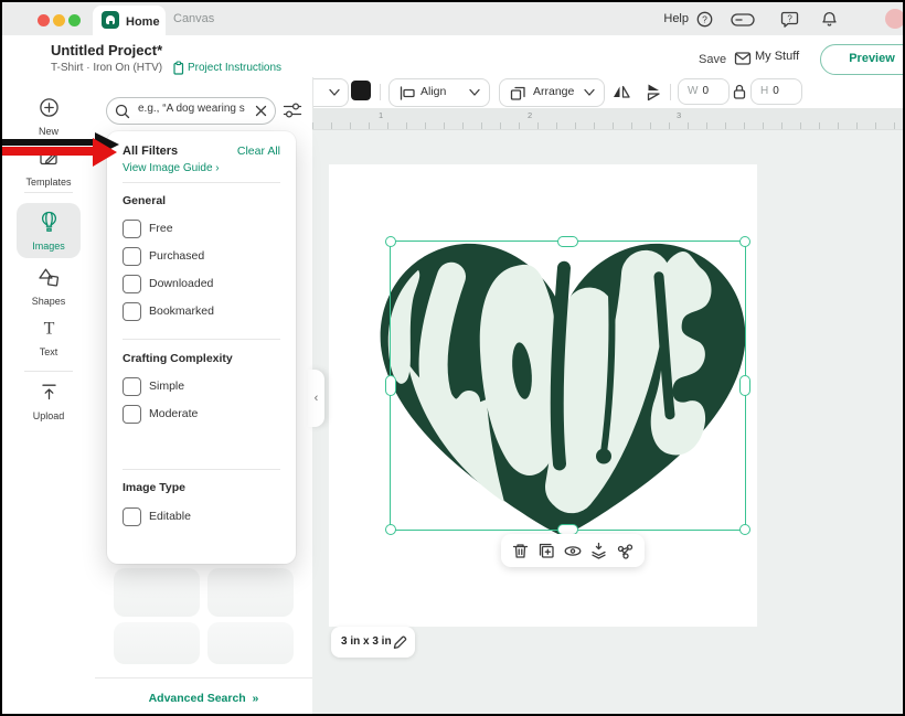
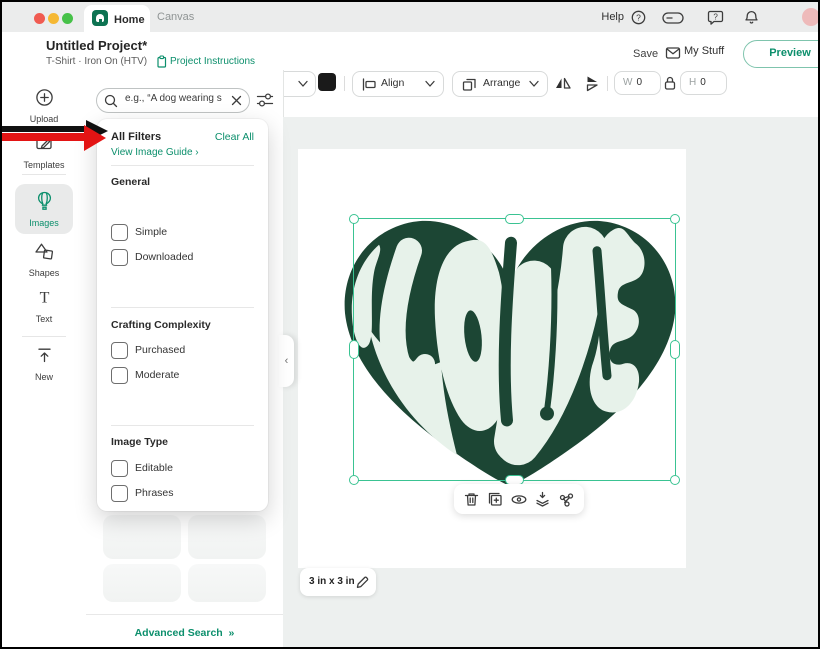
  Home
  Canvas
  Help
  ?
  ?
  Untitled Project*
  T-Shirt · Iron On (HTV)
  Project Instructions
  Save
  My Stuff
  Preview
  Align
  Arrange
  W 0
  H 0
- New
+ Upload
  Templates
  Images
  Shapes
  T
  Text
- Upload
+ New
  e.g., “A dog wearing s
  Advanced Search »
  All Filters
  Clear All
  View Image Guide ›
  General
- Free
- Purchased
+ Simple
  Downloaded
- Bookmarked
  Crafting Complexity
- Simple
+ Purchased
  Moderate
  Image Type
  Editable
+ Phrases
  ‹
- 1
- 2
- 3
  3 in x 3 in
